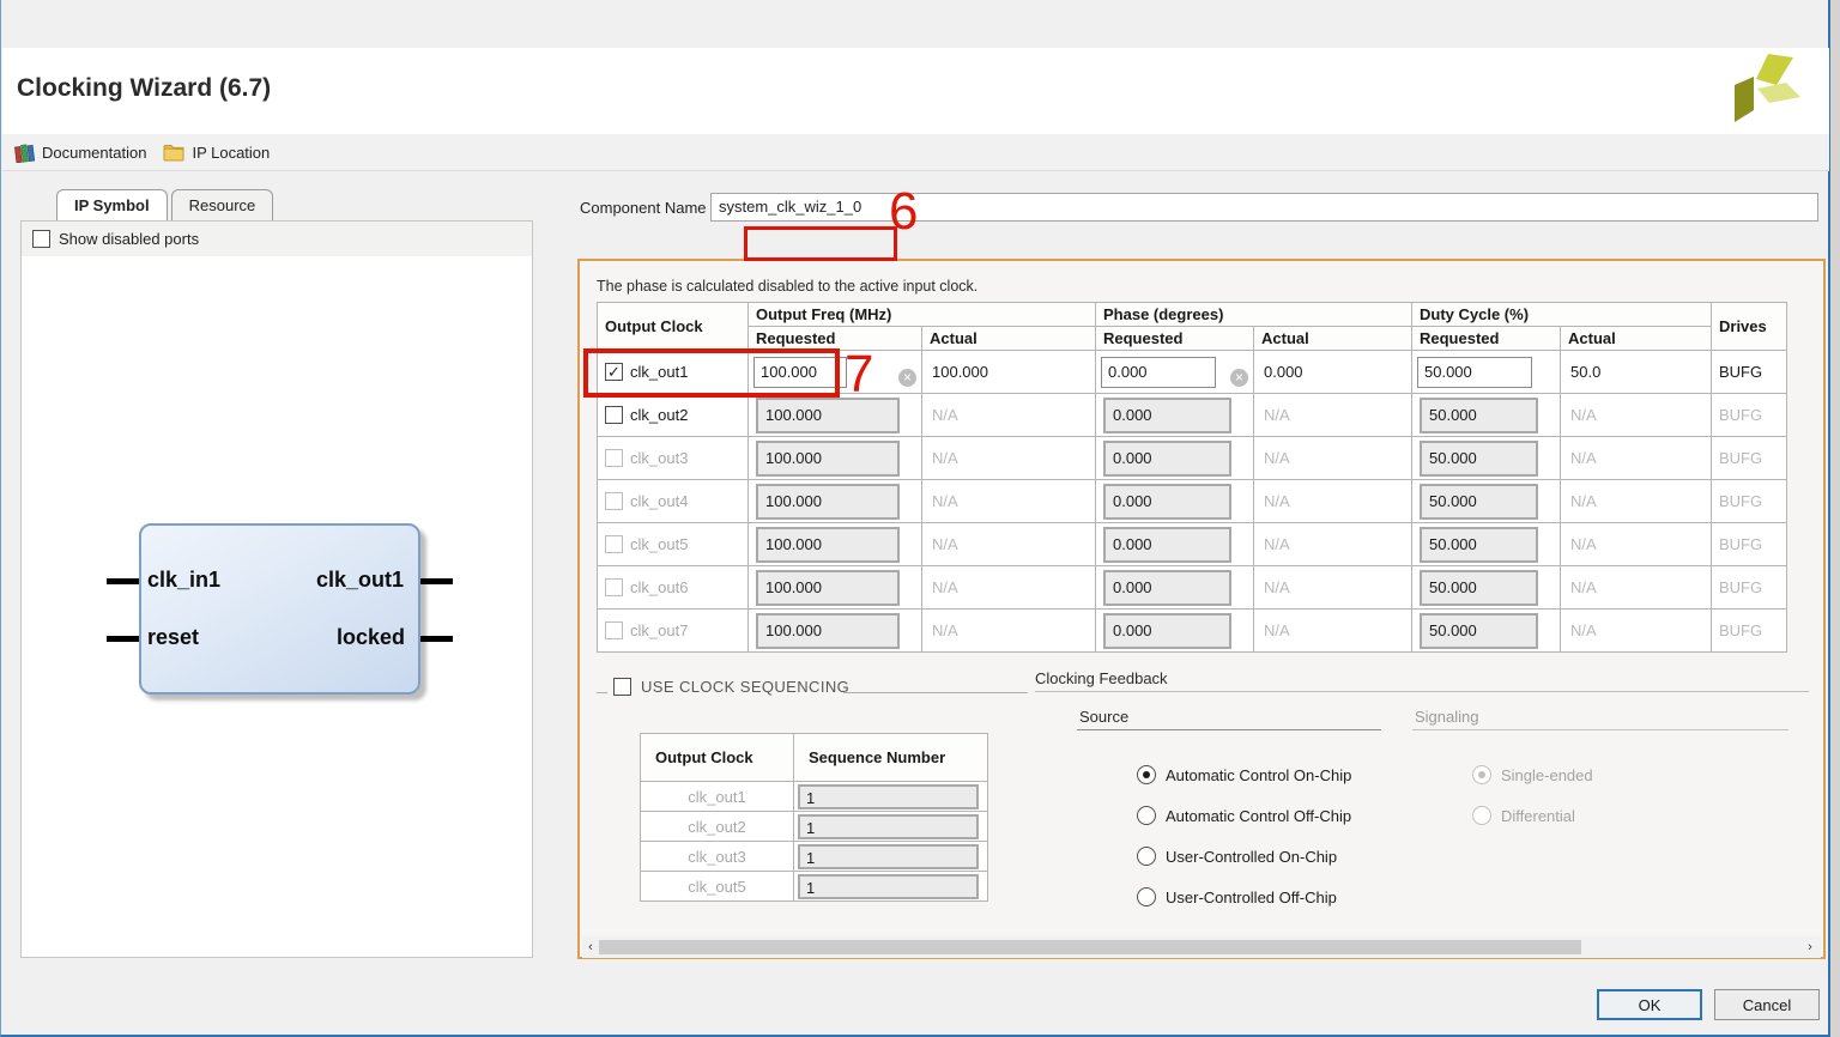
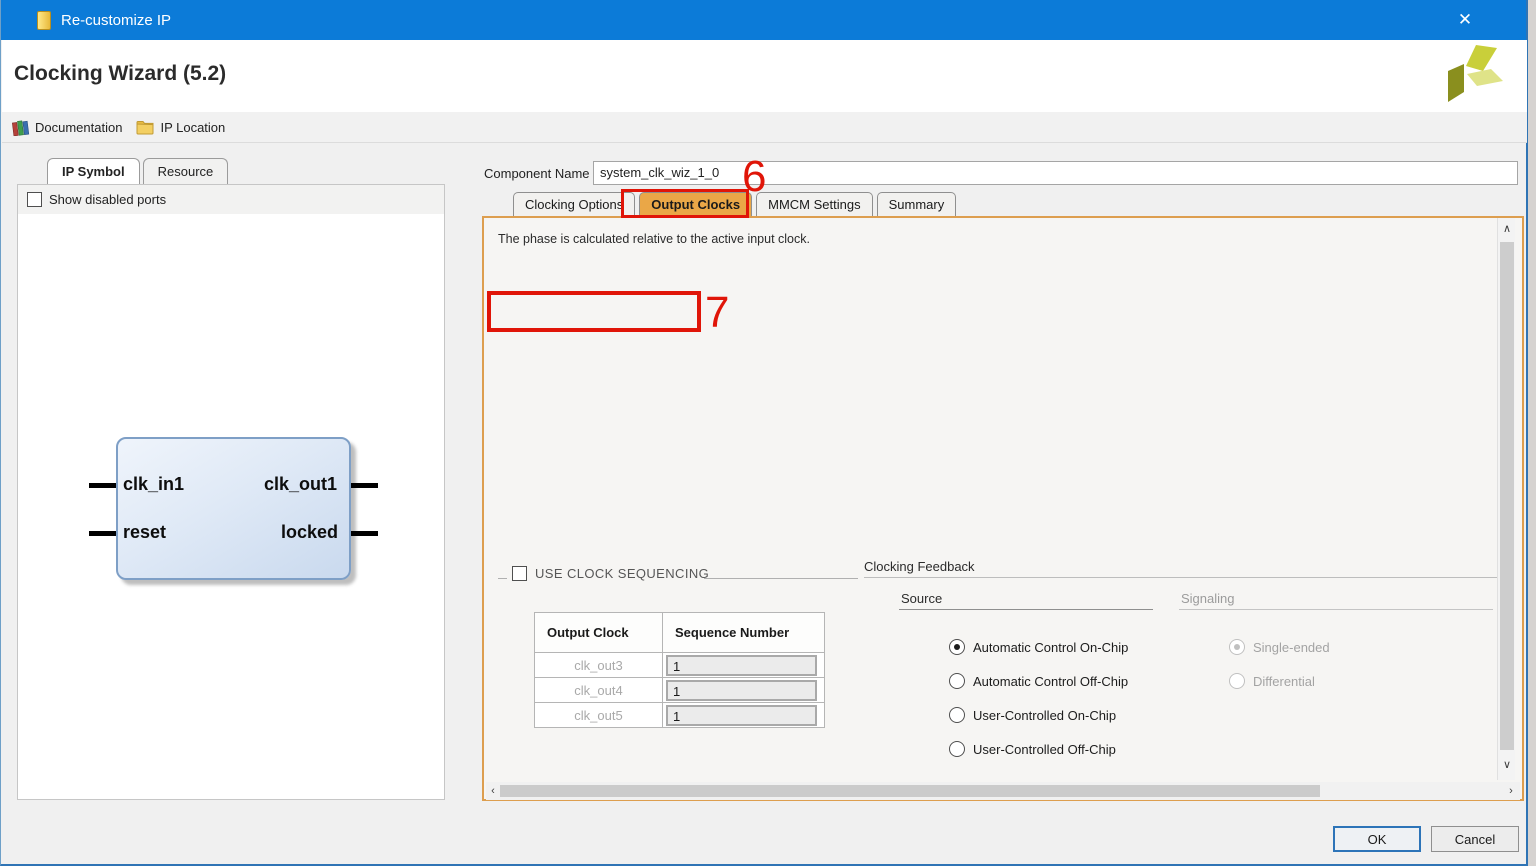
+ Re-customize IP
+ ✕
- Clocking Wizard (6.7)
+ Clocking Wizard (5.2)
  Documentation
  IP Location
  IP Symbol
  Resource
  Show disabled ports
  clk_in1
  reset
  clk_out1
  locked
  Component Name
  system_clk_wiz_1_0
+ Clocking Options
+ Output Clocks
+ MMCM Settings
+ Summary
- The phase is calculated disabled to the active input clock.
+ The phase is calculated relative to the active input clock.
- Output Clock	Output Freq (MHz)	Phase (degrees)	Duty Cycle (%)	Drives
- Requested	Actual	Requested	Actual	Requested	Actual
- ✓ clk_out1	100.000 ×	100.000	0.000 ×	0.000	50.000	50.0	BUFG
- clk_out2	100.000	N/A	0.000	N/A	50.000	N/A	BUFG
- clk_out3	100.000	N/A	0.000	N/A	50.000	N/A	BUFG
- clk_out4	100.000	N/A	0.000	N/A	50.000	N/A	BUFG
- clk_out5	100.000	N/A	0.000	N/A	50.000	N/A	BUFG
- clk_out6	100.000	N/A	0.000	N/A	50.000	N/A	BUFG
- clk_out7	100.000	N/A	0.000	N/A	50.000	N/A	BUFG
  USE CLOCK SEQUENCING
  Output Clock	Sequence Number
- clk_out1	1
- clk_out2	1
  clk_out3	1
+ clk_out4	1
  clk_out5	1
  Clocking Feedback
  Source
  Signaling
  Automatic Control On-Chip
  Automatic Control Off-Chip
  User-Controlled On-Chip
  User-Controlled Off-Chip
  Single-ended
  Differential
+ ∧
+ ∨
  ‹
  ›
  OK
  Cancel
  6
  7
